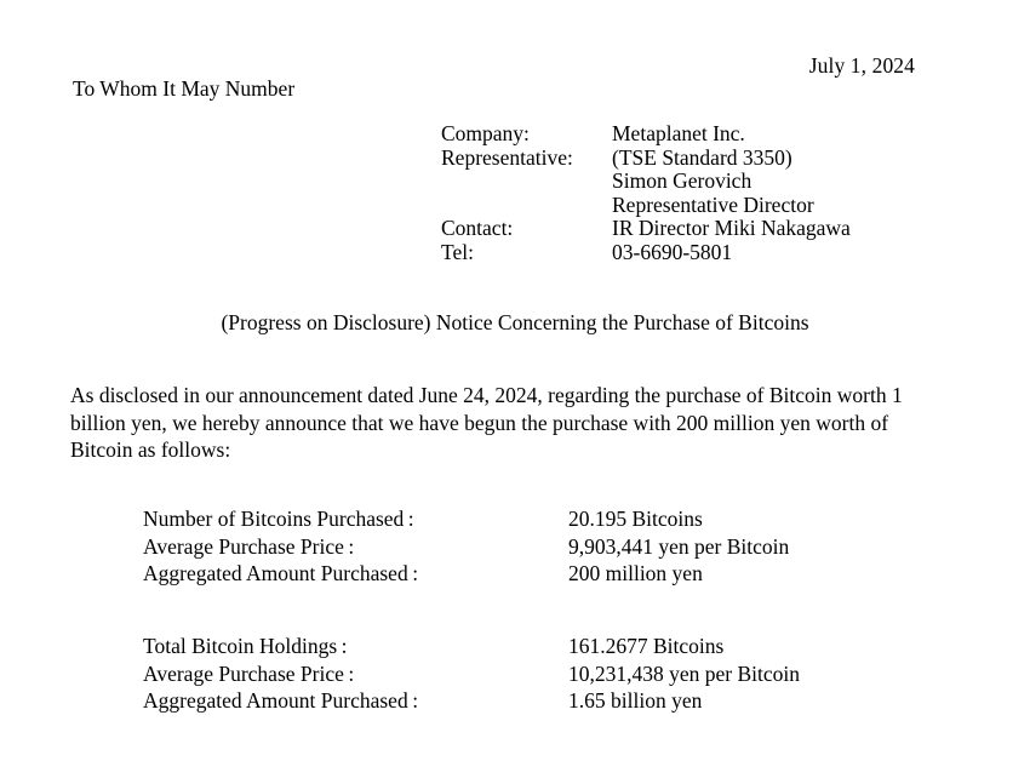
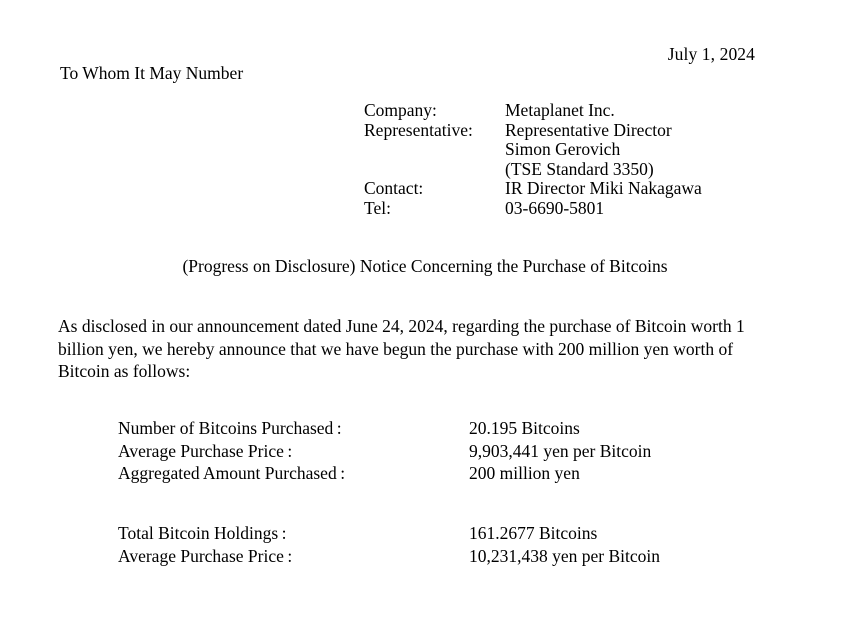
  July 1, 2024
  To Whom It May Number
  Company:	Metaplanet Inc.
- Representative:	(TSE Standard 3350)
+ Representative:	Representative Director
  	Simon Gerovich
- 	Representative Director
+ 	(TSE Standard 3350)
  Contact:	IR Director Miki Nakagawa
  Tel:	03-6690-5801
  (Progress on Disclosure) Notice Concerning the Purchase of Bitcoins
  As disclosed in our announcement dated June 24, 2024, regarding the purchase of Bitcoin worth 1 billion yen, we hereby announce that we have begun the purchase with 200 million yen worth of Bitcoin as follows:
  Number of Bitcoins Purchased :	20.195 Bitcoins
  Average Purchase Price :	9,903,441 yen per Bitcoin
  Aggregated Amount Purchased :	200 million yen
  Total Bitcoin Holdings :	161.2677 Bitcoins
  Average Purchase Price :	10,231,438 yen per Bitcoin
- Aggregated Amount Purchased :	1.65 billion yen
